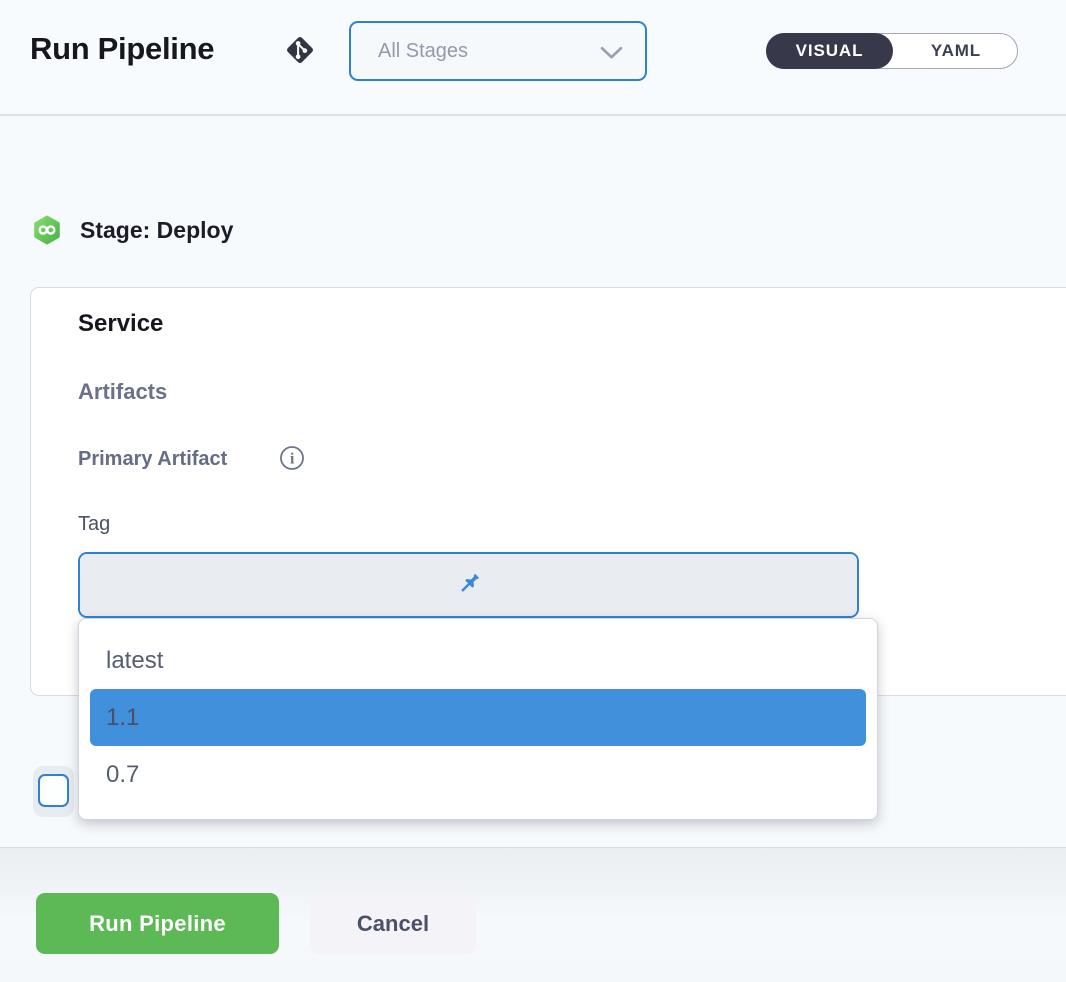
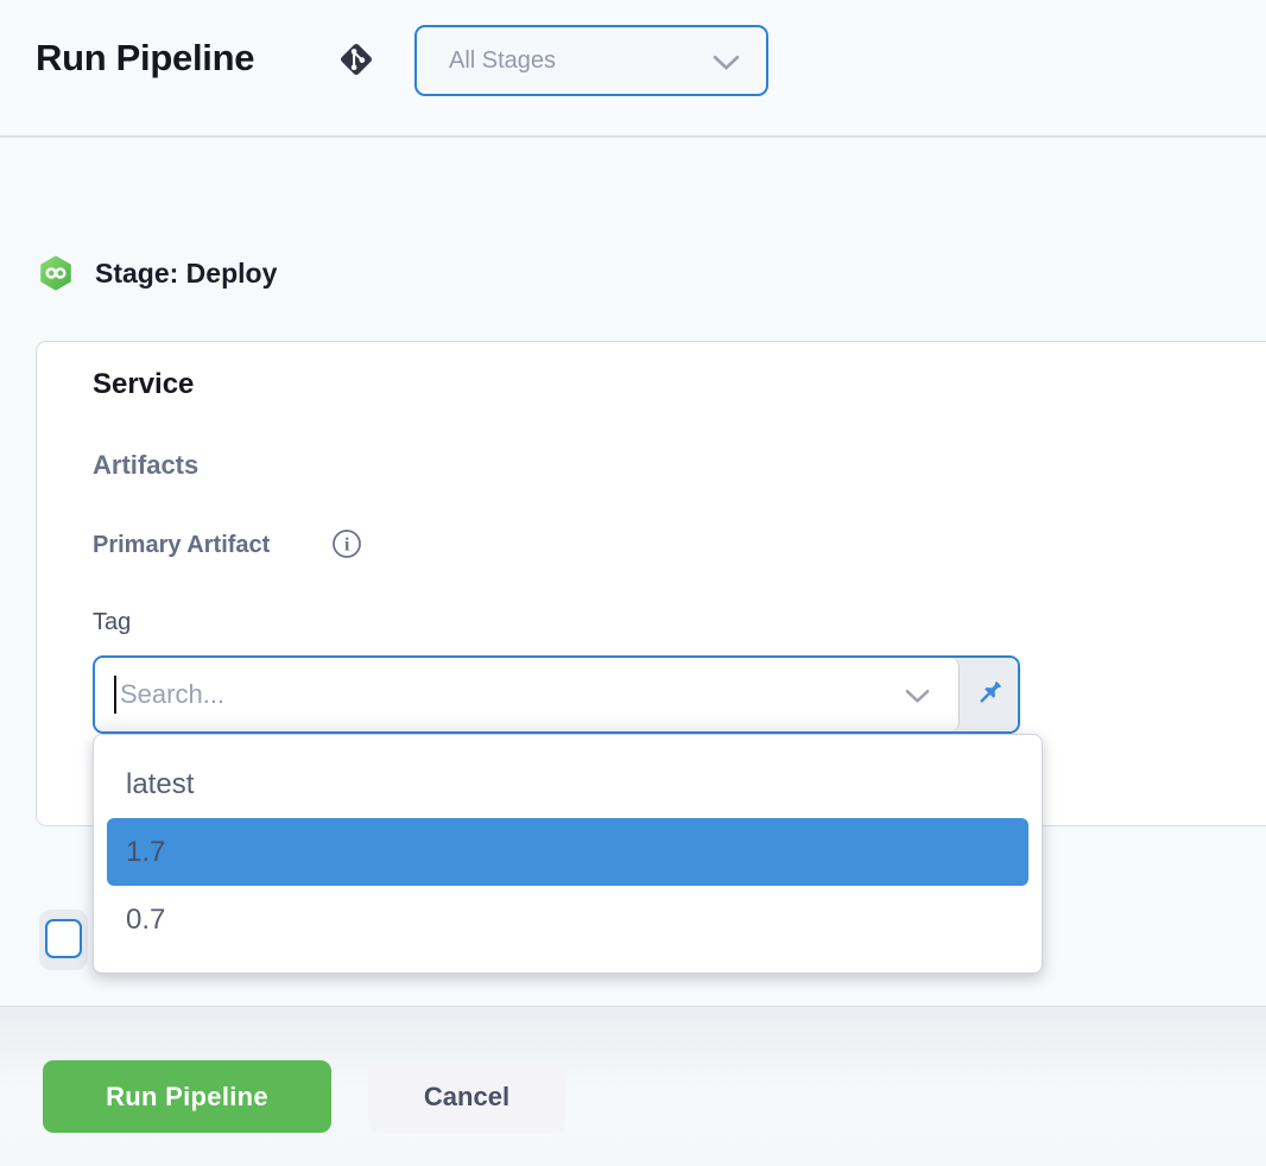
  Run Pipeline
  All Stages
- VISUAL
- YAML
  Stage: Deploy
  Service
  Artifacts
  Primary Artifact
  i
  Tag
+ Search...
  latest
- 1.1
+ 1.7
  0.7
  Run Pipeline
  Cancel
